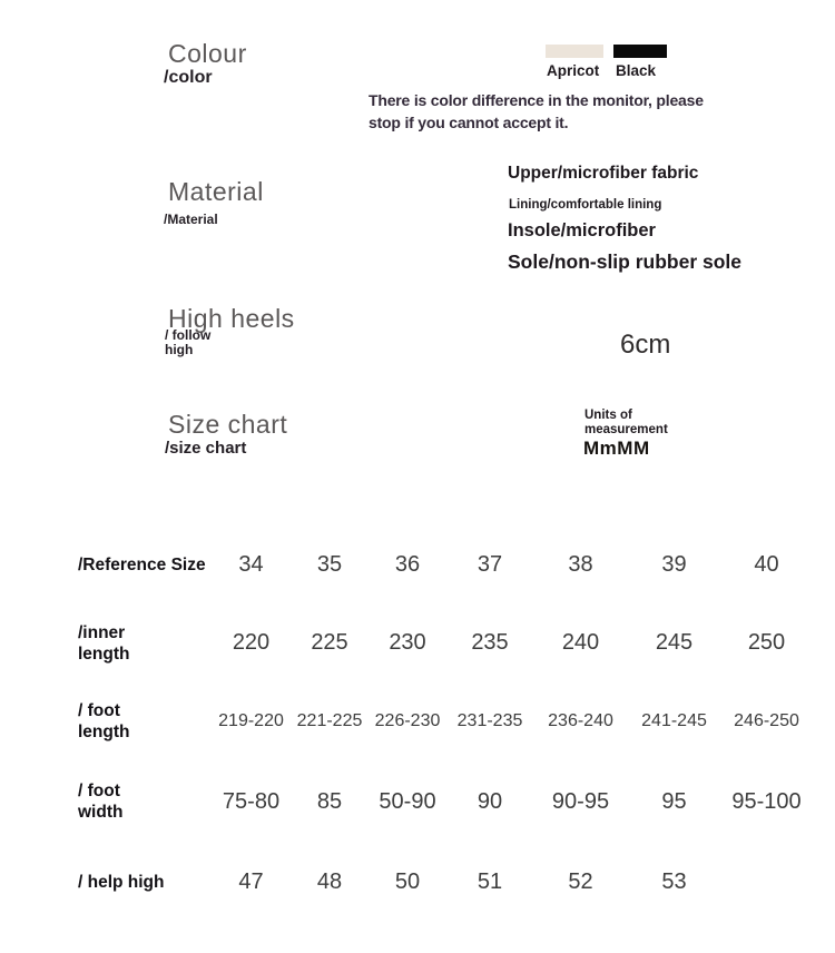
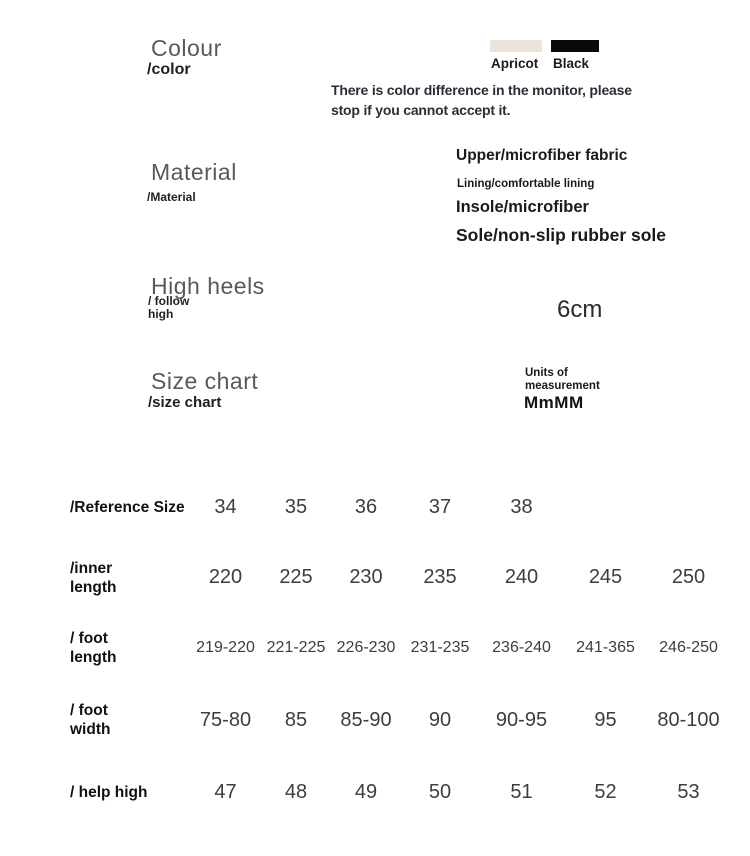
  Colour
  /color
  Apricot
  Black
  There is color difference in the monitor, please
  stop if you cannot accept it.
  Material
  /Material
  Upper/microfiber fabric
  Lining/comfortable lining
  Insole/microfiber
  Sole/non-slip rubber sole
  High heels
  / follow
  high
  6cm
  Size chart
  /size chart
  Units of
  measurement
  MmMM
  /Reference Size
  34
  35
  36
  37
  38
- 39
- 40
  /inner
  length
  220
  225
  230
  235
  240
  245
  250
  / foot
  length
  219-220
  221-225
  226-230
  231-235
  236-240
- 241-245
+ 241-365
  246-250
  / foot
  width
  75-80
  85
- 50-90
+ 85-90
  90
  90-95
  95
- 95-100
+ 80-100
  / help high
  47
  48
+ 49
  50
  51
  52
  53
